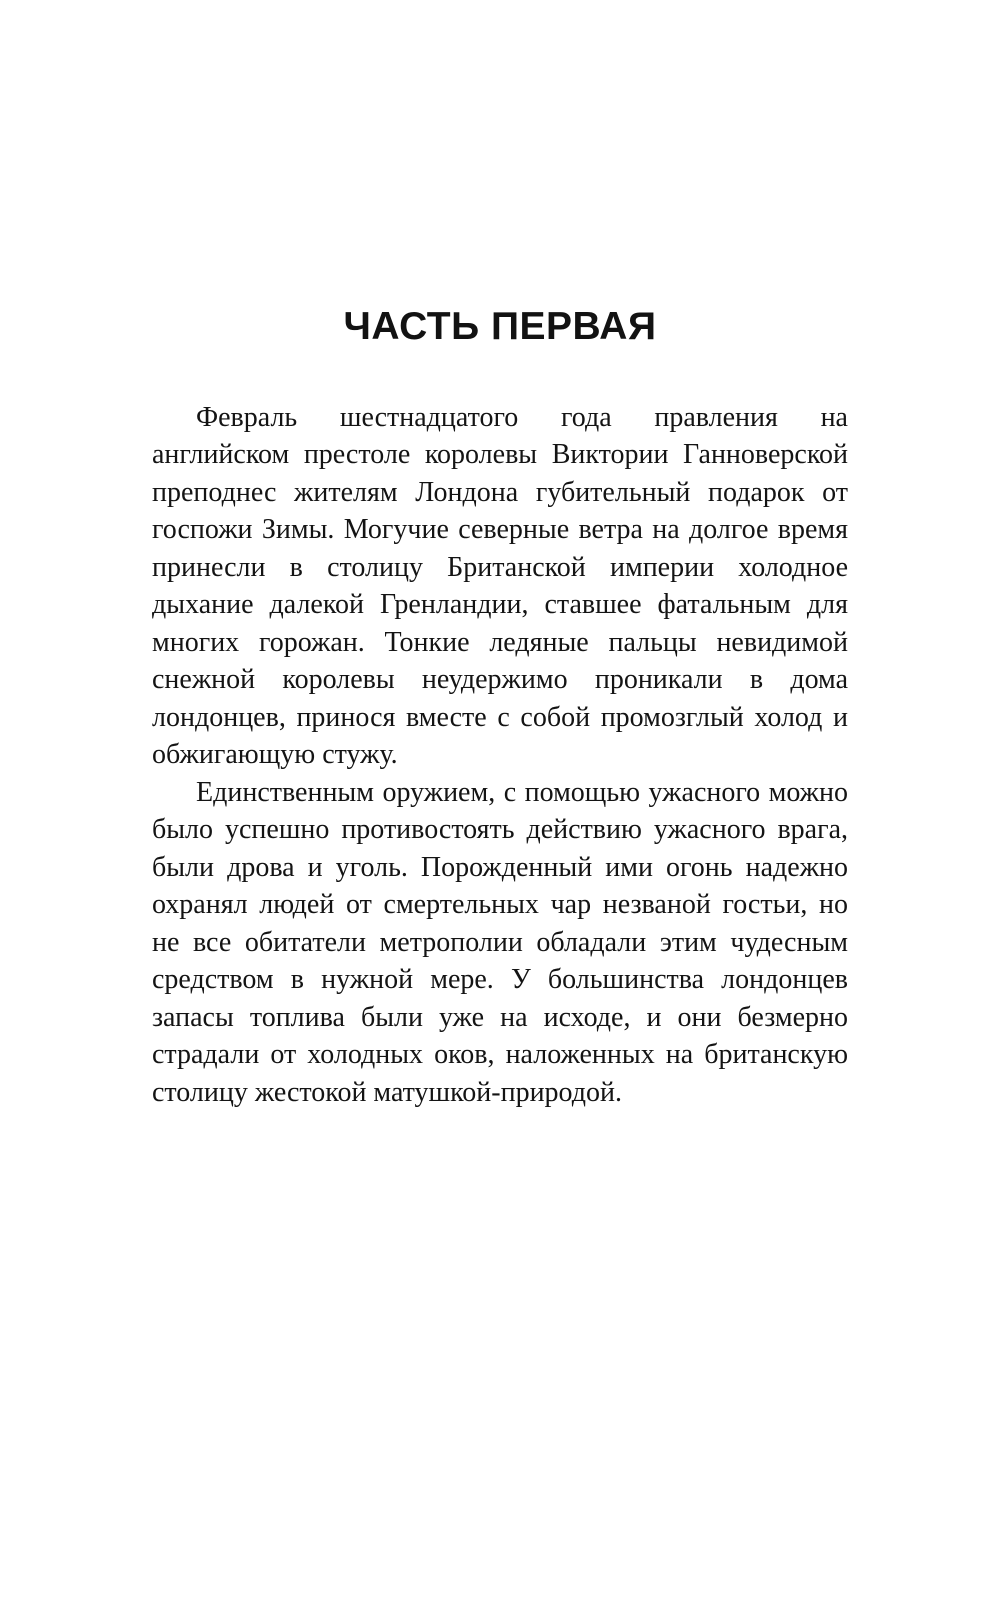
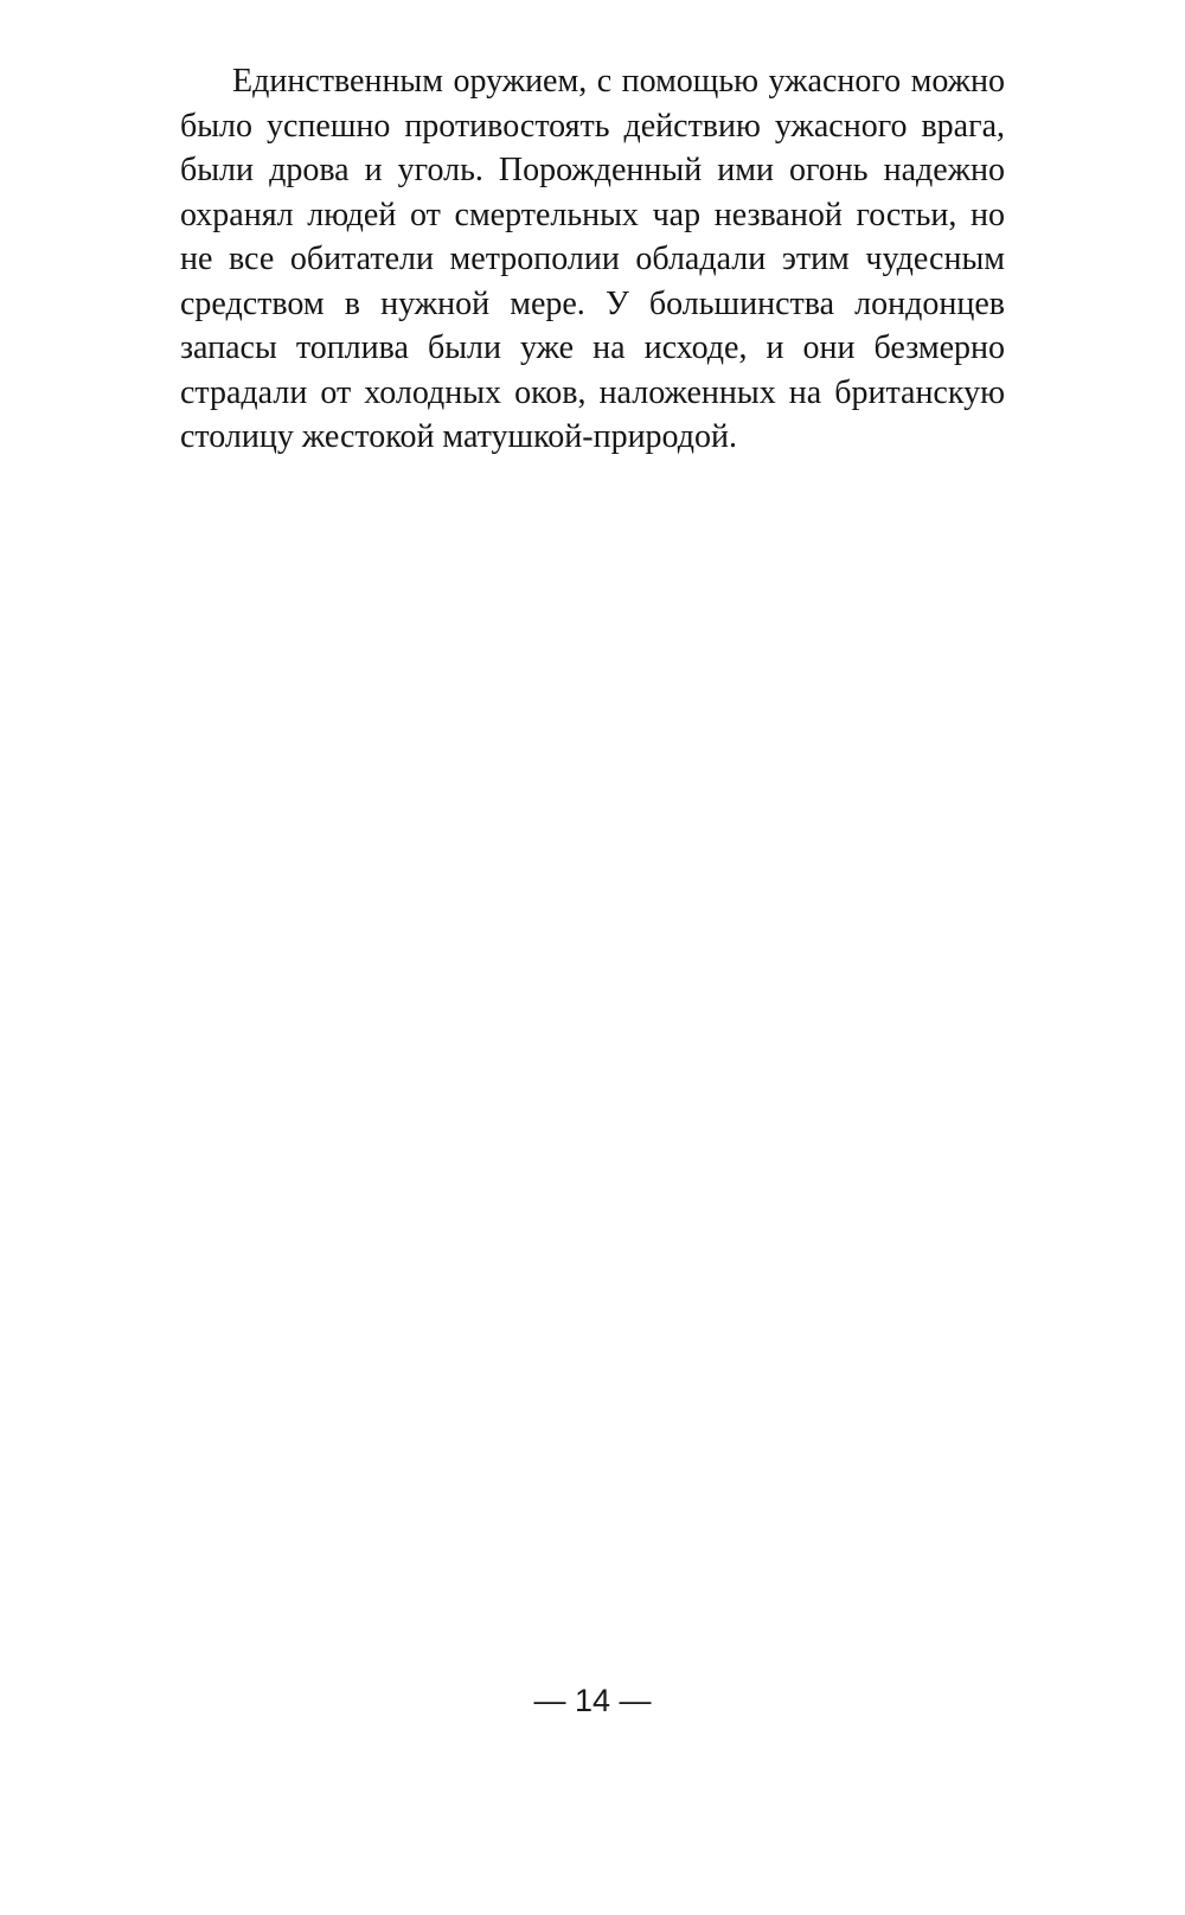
- ЧАСТЬ ПЕРВАЯ
- Февраль шестнадцатого года правления на английском престоле королевы Виктории Ганноверской преподнес жителям Лондона губительный подарок от госпожи Зимы. Могучие северные ветра на долгое время принесли в столицу Британской империи холодное дыхание далекой Гренландии, ставшее фатальным для многих горожан. Тонкие ледяные пальцы невидимой снежной королевы неудержимо проникали в дома лондонцев, принося вместе с собой промозглый холод и обжигающую стужу.
  Единственным оружием, с помощью ужасного можно было успешно противостоять действию ужасного врага, были дрова и уголь. Порожденный ими огонь надежно охранял людей от смертельных чар незваной гостьи, но не все обитатели метрополии обладали этим чудесным средством в нужной мере. У большинства лондонцев запасы топлива были уже на исходе, и они безмерно страдали от холодных оков, наложенных на британскую столицу жестокой матушкой-природой.
+ — 14 —
